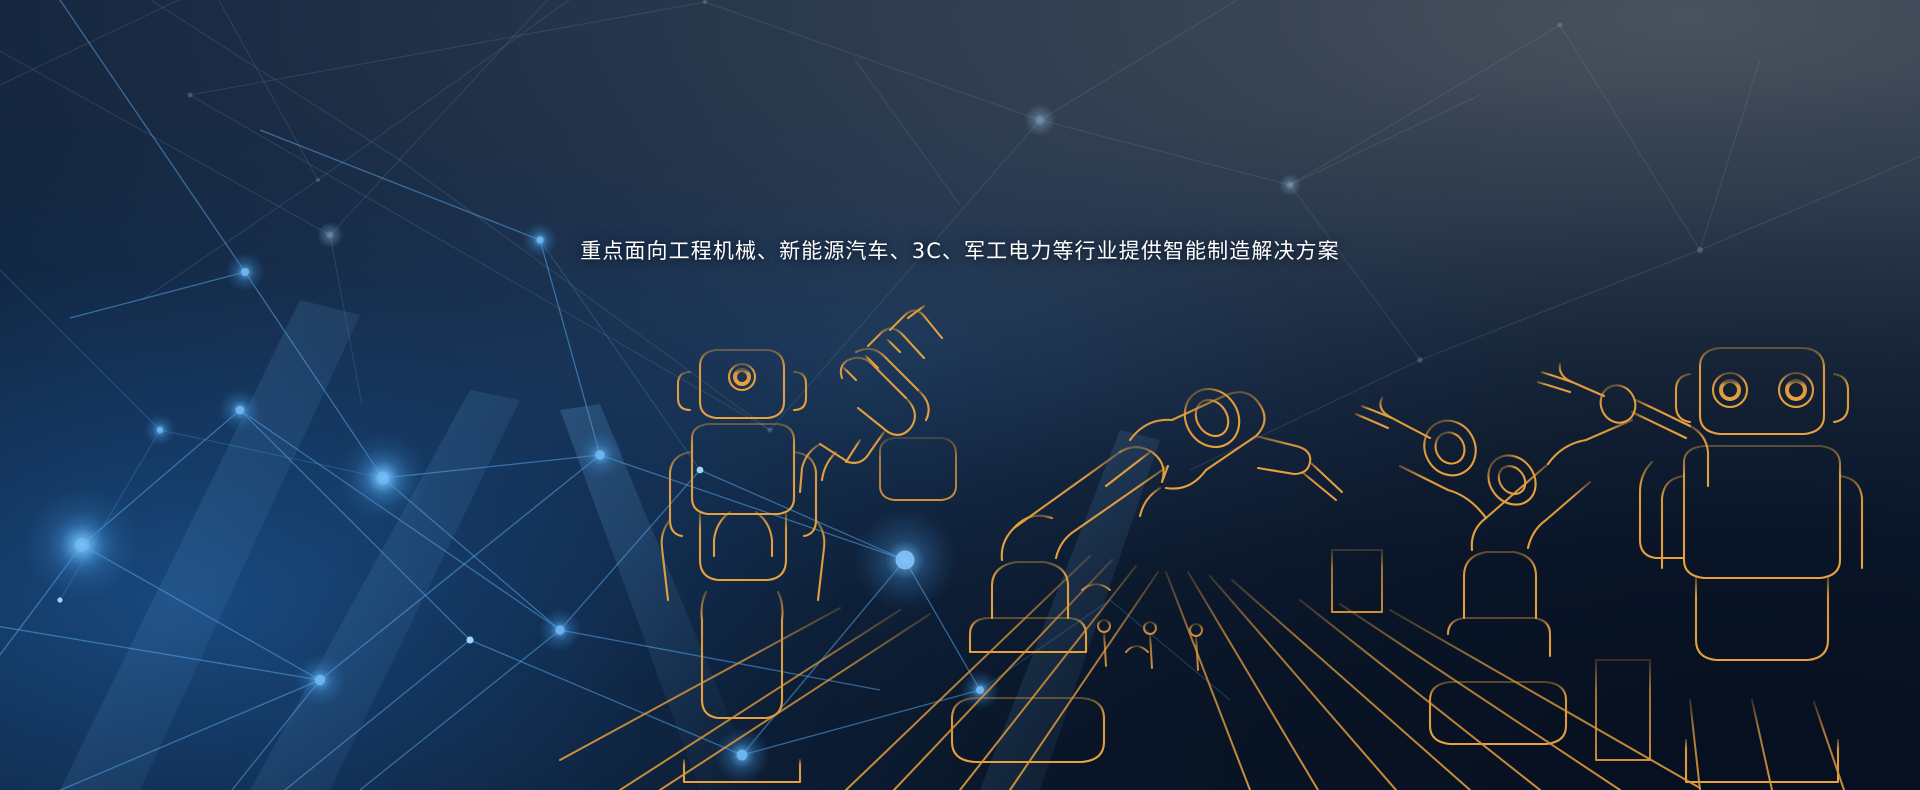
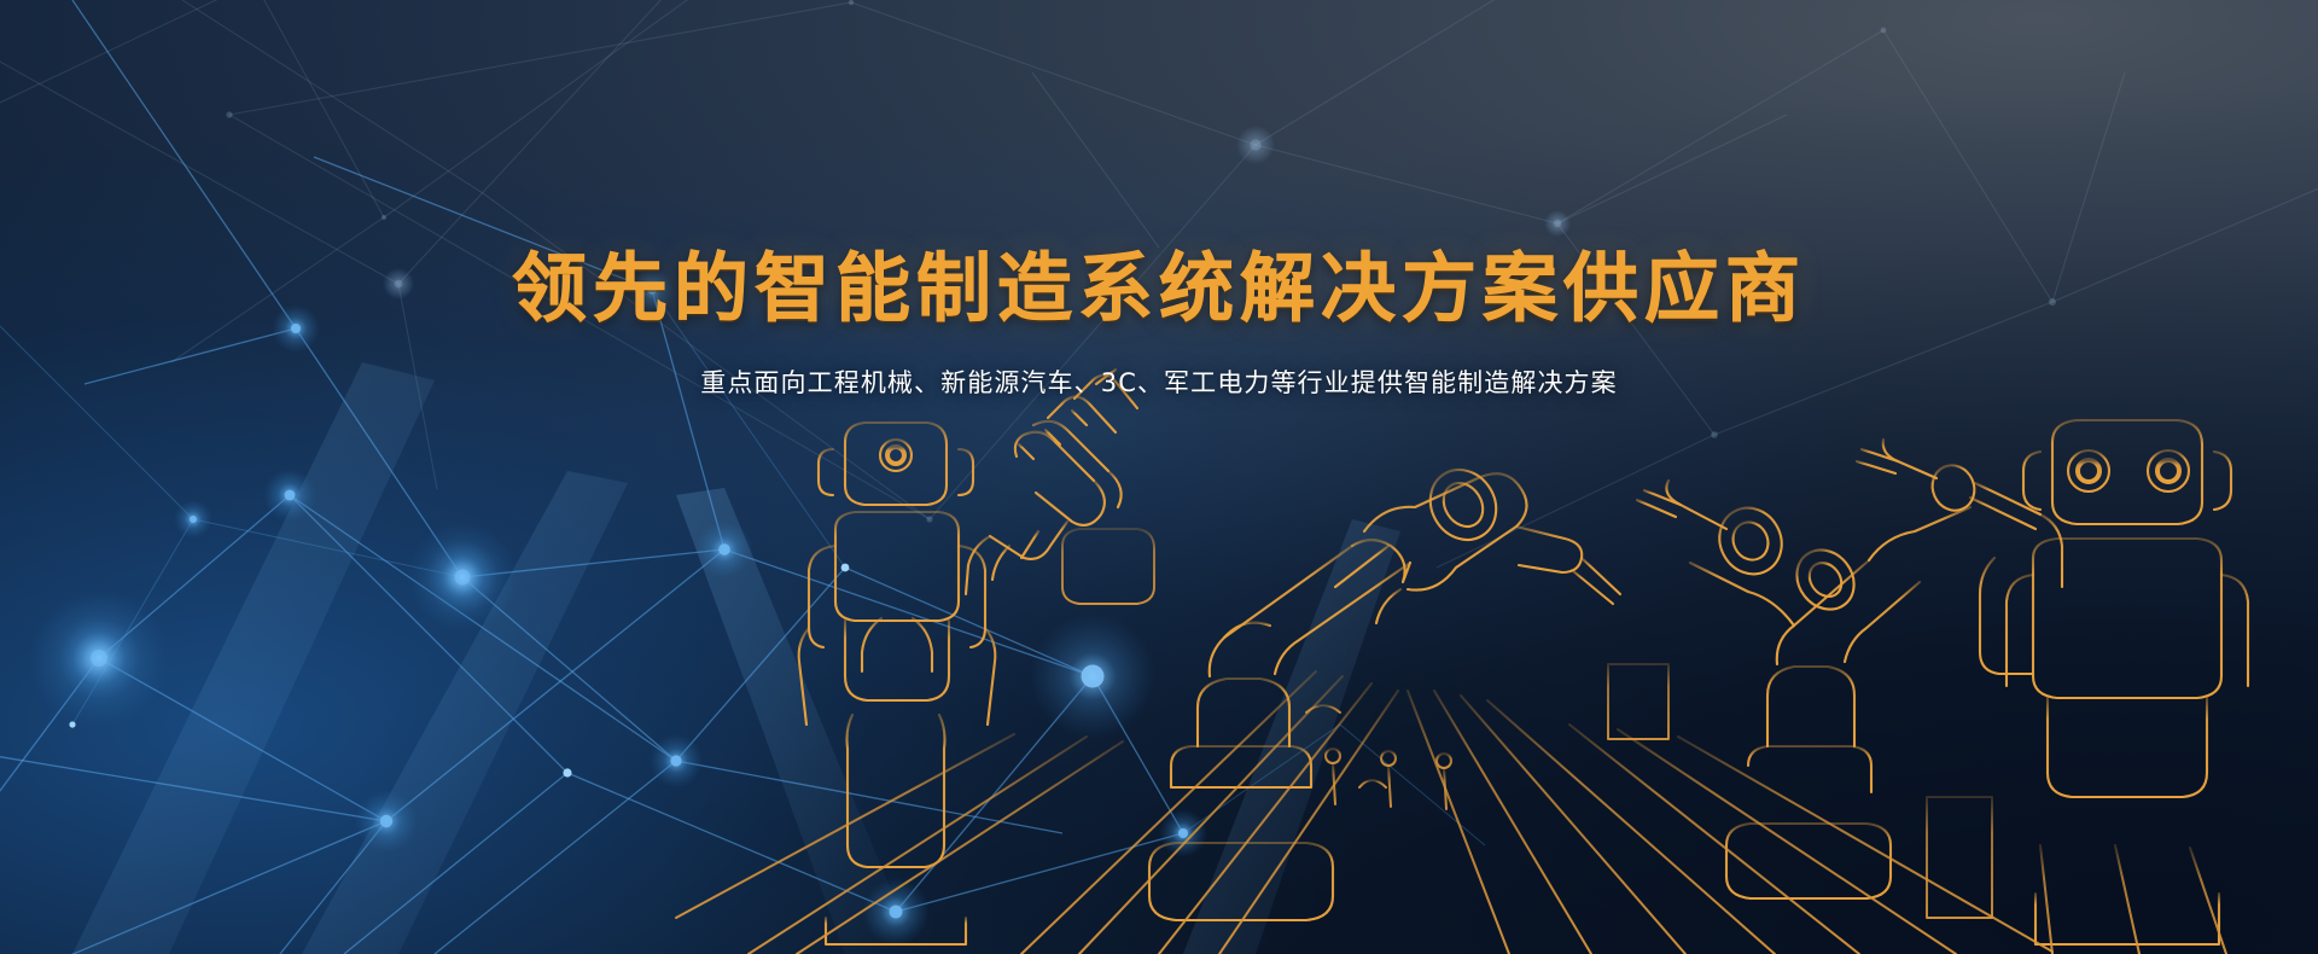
+ 领先的智能制造系统解决方案供应商
  重点面向工程机械、新能源汽车、3C、军工电力等行业提供智能制造解决方案
